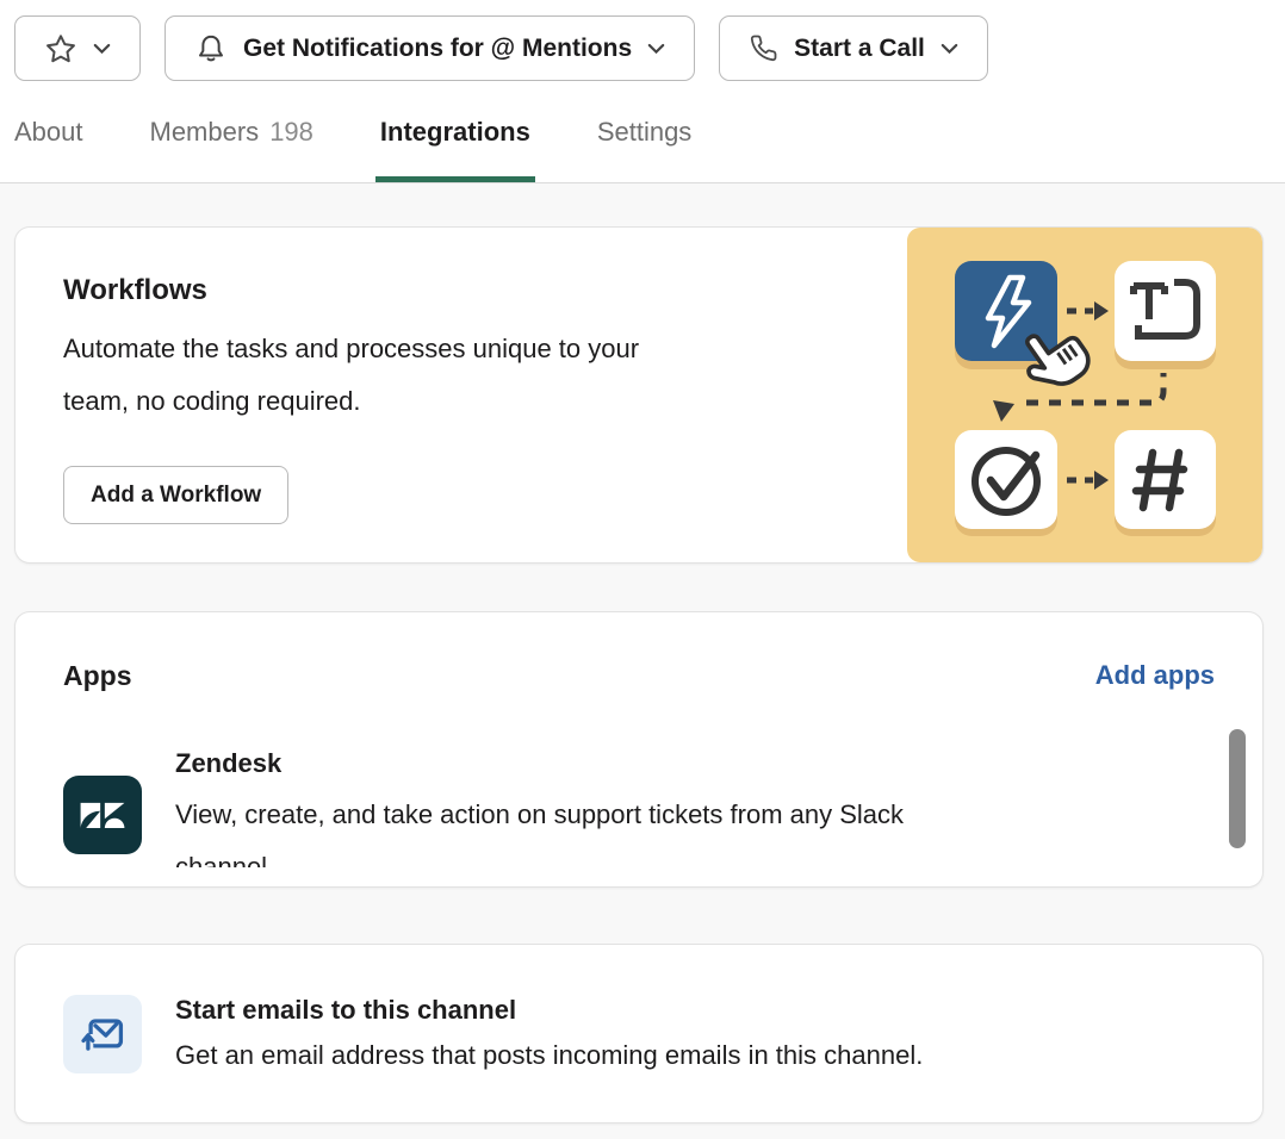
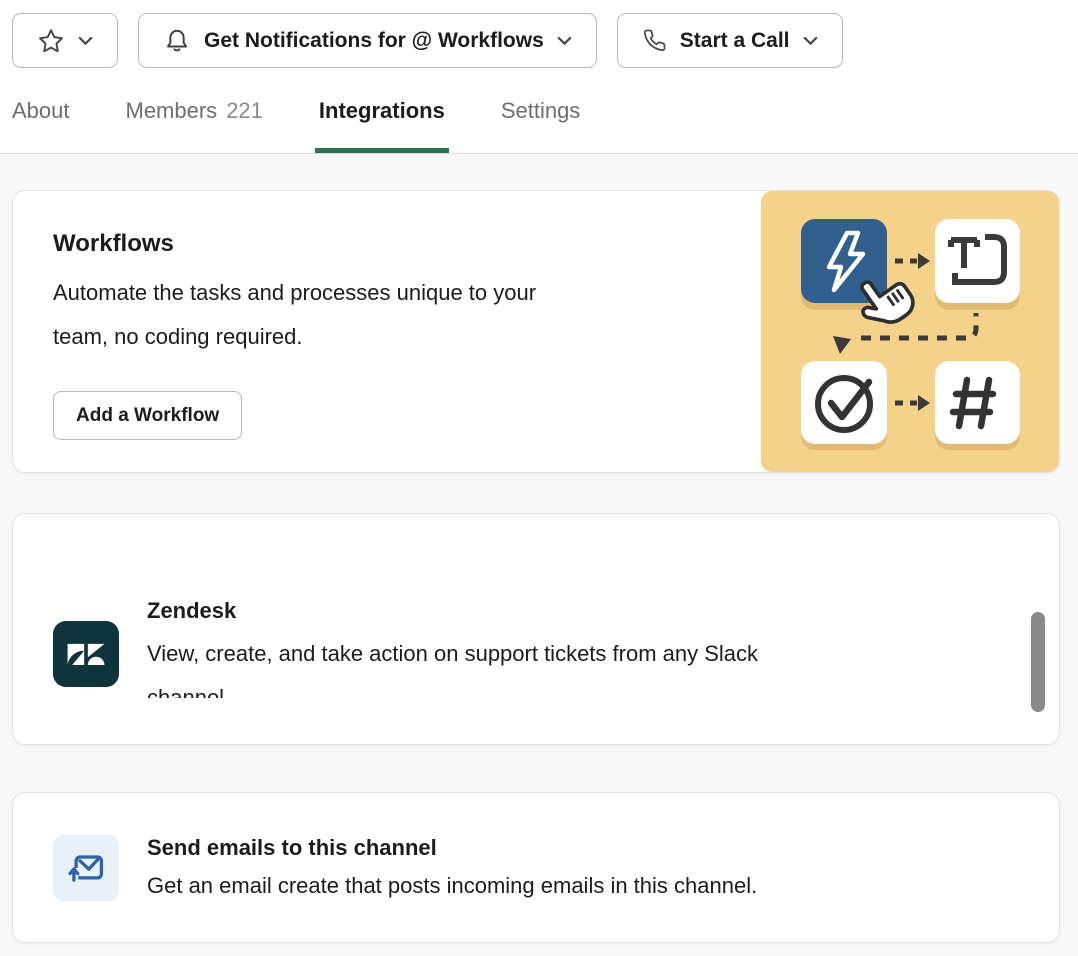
- Get Notifications for @ Mentions
+ Get Notifications for @ Workflows
  Start a Call
  About
  Members
- 198
+ 221
  Integrations
  Settings
  Workflows
  Automate the tasks and processes unique to your
  team, no coding required.
  Add a Workflow
- Apps
- Add apps
  Zendesk
  View, create, and take action on support tickets from any Slack
  channel.
- Start emails to this channel
+ Send emails to this channel
- Get an email address that posts incoming emails in this channel.
+ Get an email create that posts incoming emails in this channel.
